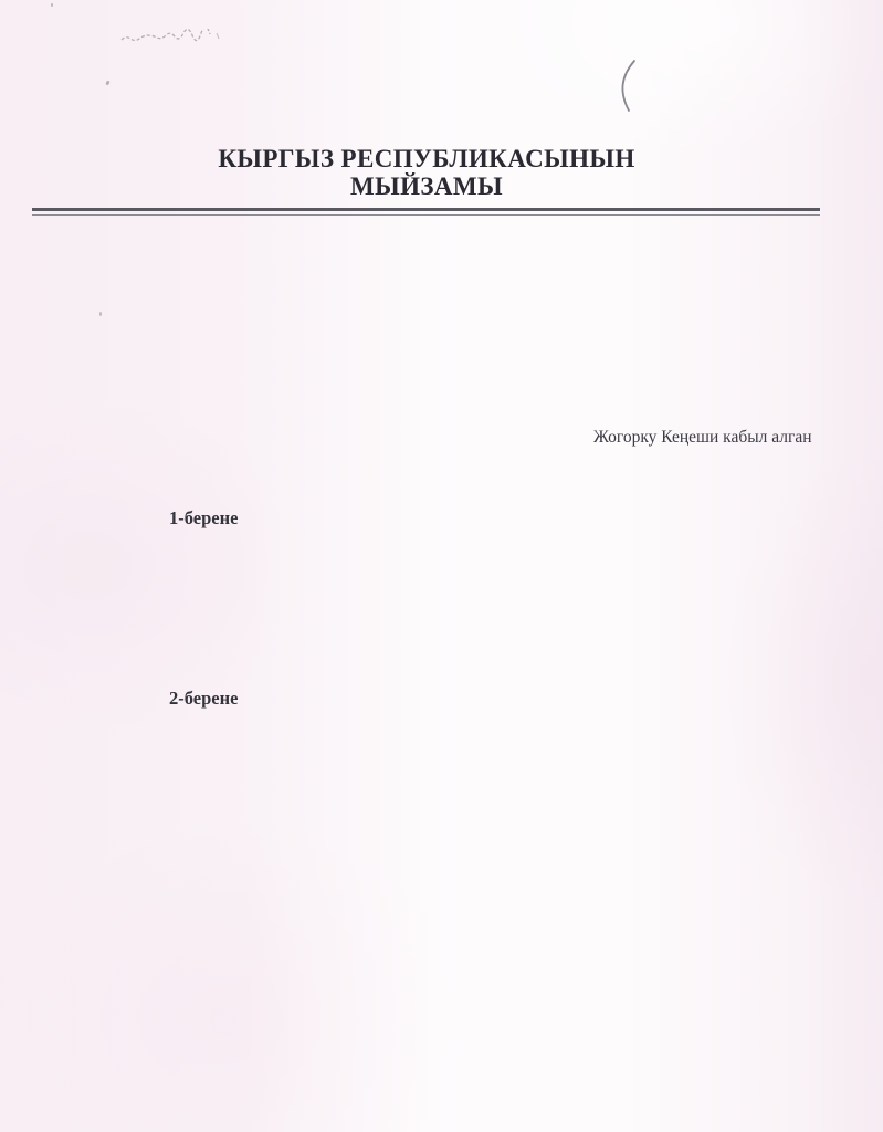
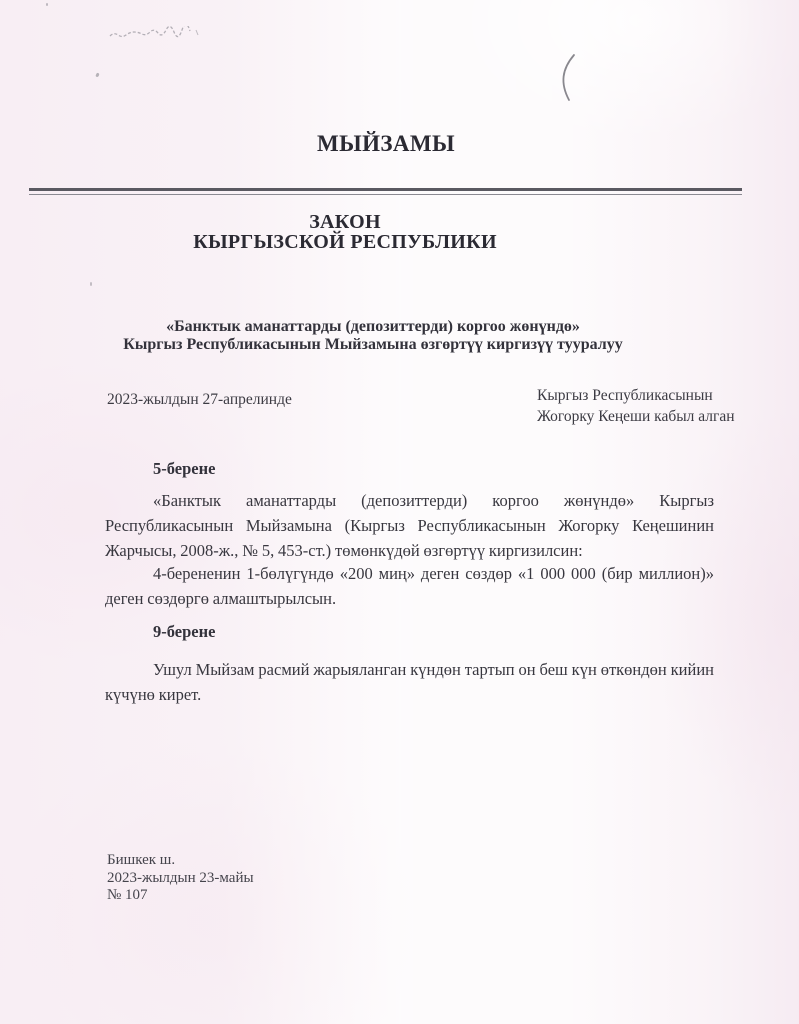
- КЫРГЫЗ РЕСПУБЛИКАСЫНЫН
  МЫЙЗАМЫ
+ ЗАКОН
+ КЫРГЫЗСКОЙ РЕСПУБЛИКИ
+ «Банктык аманаттарды (депозиттерди) коргоо жөнүндө»
+ Кыргыз Республикасынын Мыйзамына өзгөртүү киргизүү тууралуу
+ 2023-жылдын 27-апрелинде
+ Кыргыз Республикасынын
  Жогорку Кеңеши кабыл алган
- 1-берене
+ 5-берене
+ «Банктык аманаттарды (депозиттерди) коргоо жөнүндө» Кыргыз Республикасынын Мыйзамына (Кыргыз Республикасынын Жогорку Кеңешинин Жарчысы, 2008-ж., № 5, 453-ст.) төмөнкүдөй өзгөртүү киргизилсин:
+ 4-берененин 1-бөлүгүндө «200 миң» деген сөздөр «1 000 000 (бир миллион)» деген сөздөргө алмаштырылсын.
- 2-берене
+ 9-берене
+ Ушул Мыйзам расмий жарыяланган күндөн тартып он беш күн өткөндөн кийин күчүнө кирет.
+ Бишкек ш.
+ 2023-жылдын 23-майы
+ № 107
